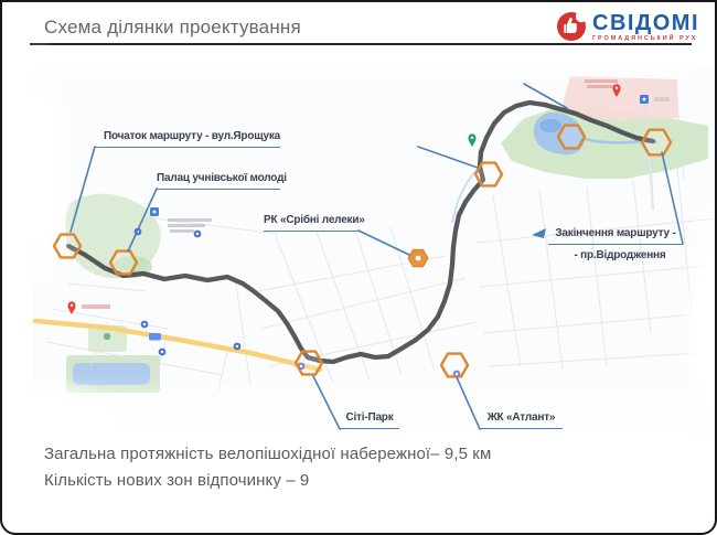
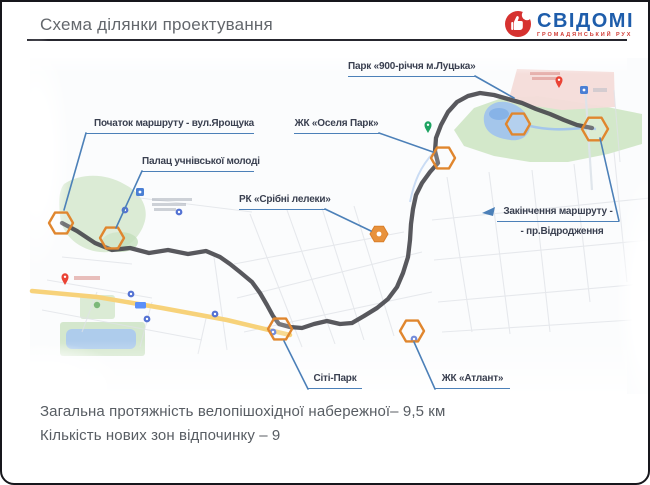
  Схема ділянки проектування
  СВІДОМІ
  Початок маршруту - вул.Ярощука
  Палац учнівської молоді
+ ЖК «Оселя Парк»
+ Парк «900-річчя м.Луцька»
  РК «Срібні лелеки»
  Закінчення маршруту -
  - пр.Відродження
  Сіті-Парк
  ЖК «Атлант»
  Загальна протяжність велопішохідної набережної– 9,5 км
  Кількість нових зон відпочинку – 9
